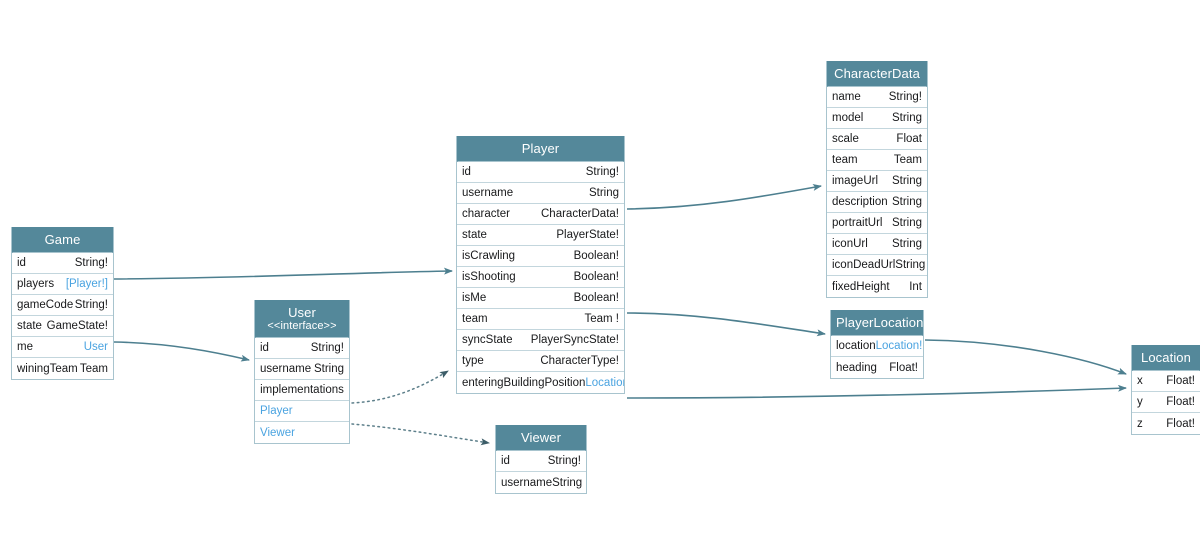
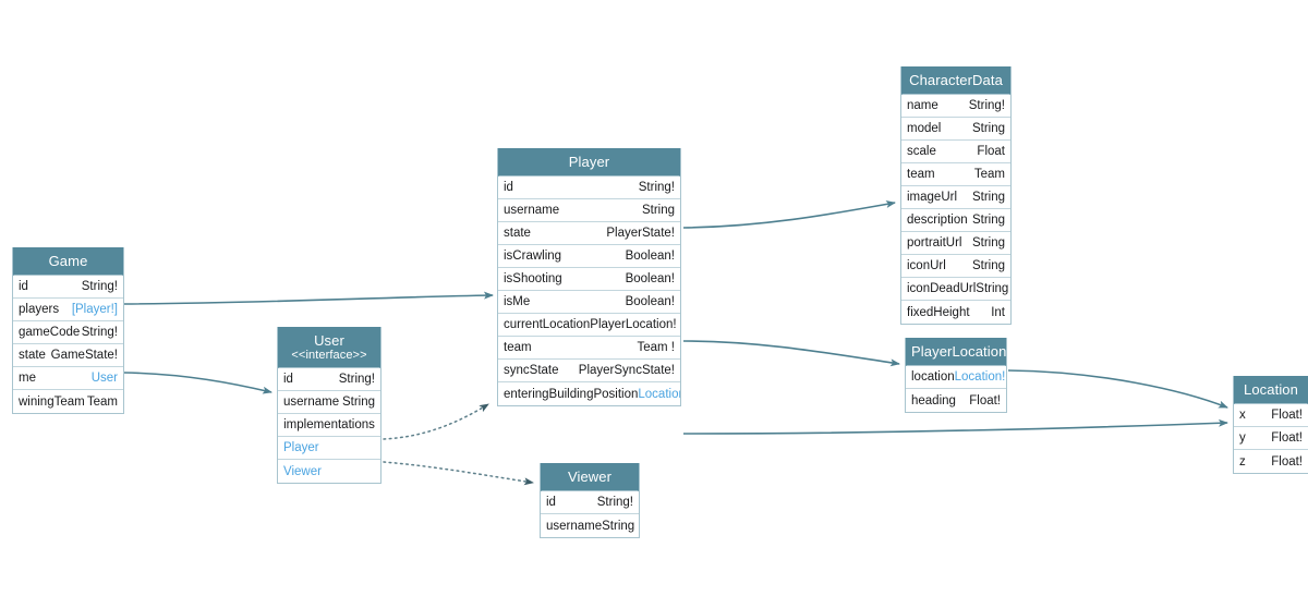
  Game
  id
  String!
  players
  [Player!]
  gameCode
  String!
  state
  GameState!
  me
  User
  winingTeam
  Team
  User
  <<interface>>
  id
  String!
  username
  String
  implementations
  Player
  Viewer
  Player
  id
  String!
  username
  String
- character
- CharacterData!
  state
  PlayerState!
  isCrawling
  Boolean!
  isShooting
  Boolean!
  isMe
  Boolean!
+ currentLocation
+ PlayerLocation!
  team
  Team !
  syncState
  PlayerSyncState!
- type
- CharacterType!
  enteringBuildingPosition
  Locatio
  CharacterData
  name
  String!
  model
  String
  scale
  Float
  team
  Team
  imageUrl
  String
  description
  String
  portraitUrl
  String
  iconUrl
  String
  iconDeadUrl
  String
  fixedHeight
  Int
  PlayerLocation
  location
  Location!
  heading
  Float!
  Location
  x
  Float!
  y
  Float!
  z
  Float!
  Viewer
  id
  String!
  username
  String
